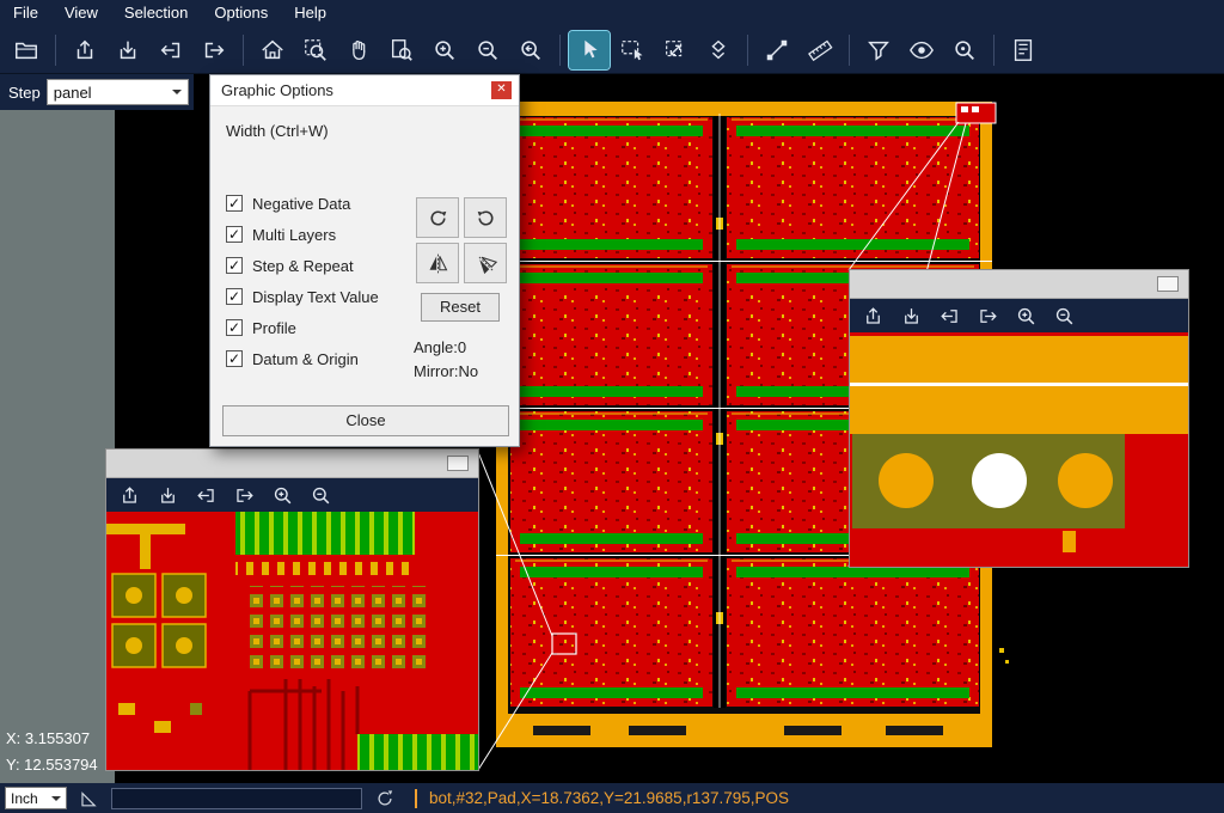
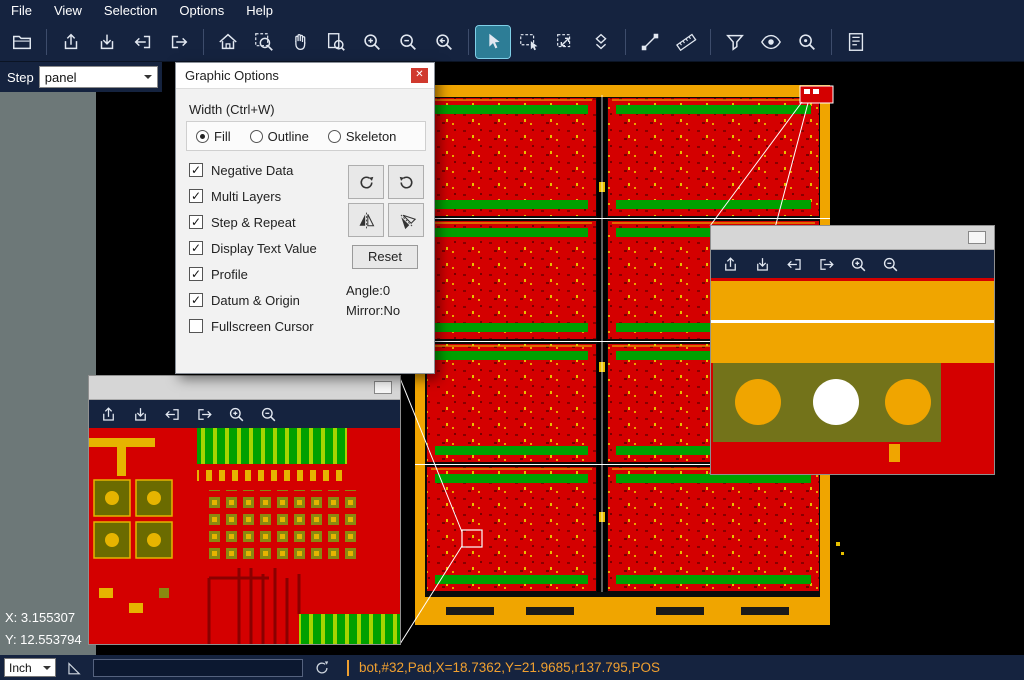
  File
  View
  Selection
  Options
  Help
  Step
  panel
  X: 3.155307
  Y: 12.553794
  Graphic Options
  ✕
  Width (Ctrl+W)
+ Fill
+ Outline
+ Skeleton
  ✓
  Negative Data
  ✓
  Multi Layers
  ✓
  Step & Repeat
  ✓
  Display Text Value
  ✓
  Profile
  ✓
  Datum & Origin
+ Fullscreen Cursor
  Reset
  Angle:0
  Mirror:No
- Close
  Inch
  bot,#32,Pad,X=18.7362,Y=21.9685,r137.795,POS
